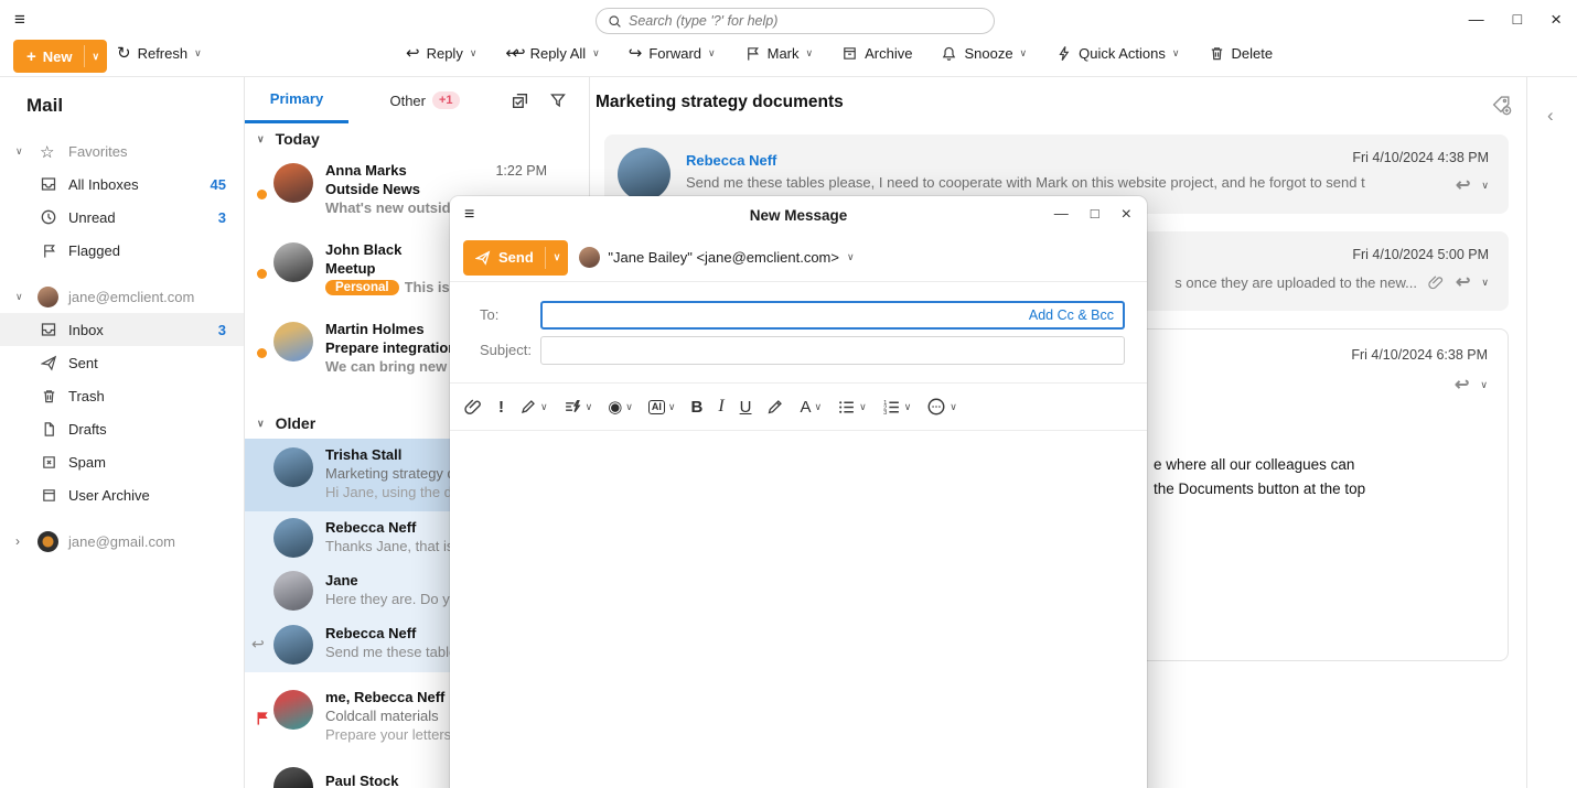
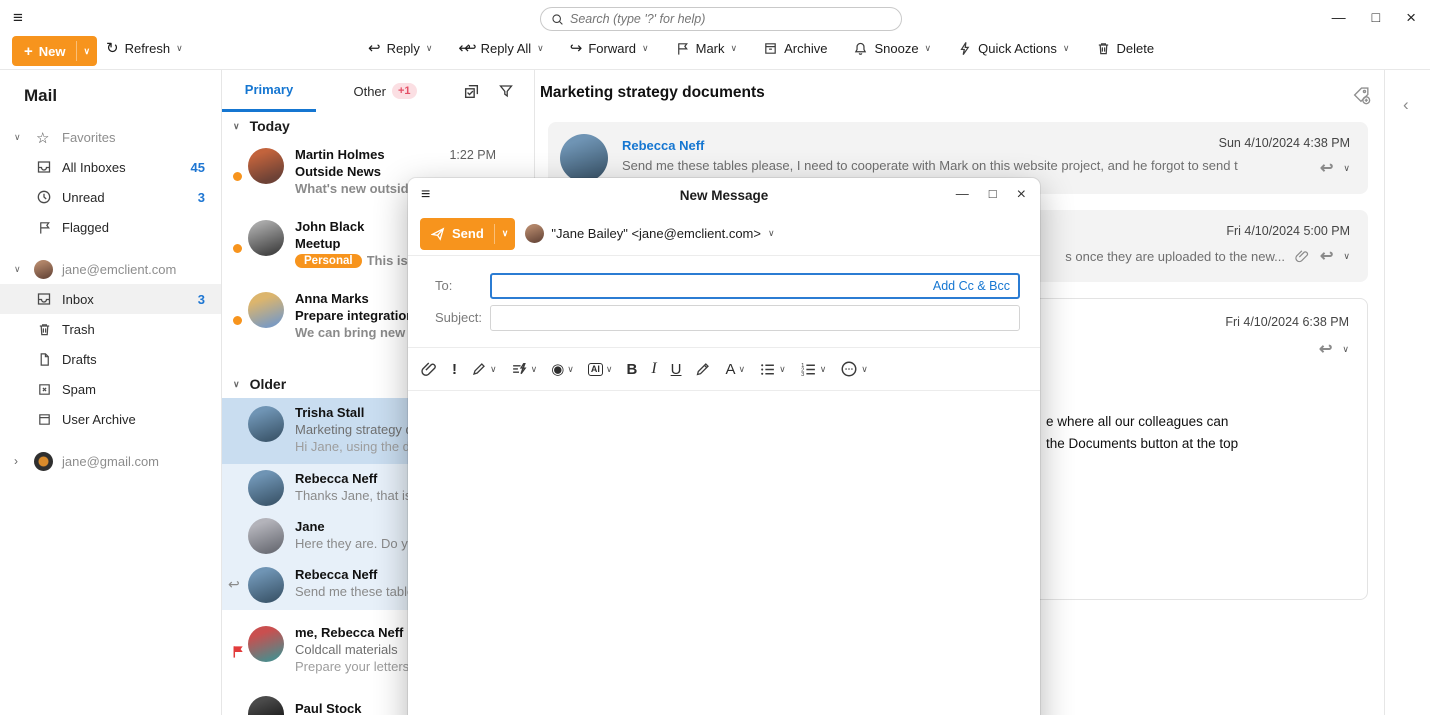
  ≡
  Search (type '?' for help)
  —
  □
  ×
  +
  New
  ∨
  ↻
  Refresh
  ∨
  ↩
  Reply
  ∨
  ↩↩
  Reply All
  ∨
  ↪
  Forward
  ∨
  Mark
  ∨
  Archive
  Snooze
  ∨
  Quick Actions
  ∨
  Delete
  Mail
  ∨
  ☆
  Favorites
  All Inboxes
  45
  Unread
  3
  Flagged
  ∨
  jane@emclient.com
  Inbox
  3
- Sent
  Trash
  Drafts
  Spam
  User Archive
  ›
  jane@gmail.com
  Primary
  Other
  +1
  ∨
  Today
- Anna Marks
+ Martin Holmes
  Outside News
  What's new outsid
  1:22 PM
  John Black
  Meetup
  Personal
  This is
- Martin Holmes
+ Anna Marks
  Prepare integratio
  We can bring new
  ∨
  Older
  Trisha Stall
  Marketing strategy
  Hi Jane, using the d
  Rebecca Neff
  Thanks Jane, that i
  Jane
  Here they are. Do y
  ↩
  Rebecca Neff
  Send me these tabl
  me, Rebecca Neff
  Coldcall materials
  Prepare your letters
  Paul Stock
  Marketing strategy documents
  Rebecca Neff
  Send me these tables please, I need to cooperate with Mark on this website project, and he forgot to send t
- Fri 4/10/2024 4:38 PM
+ Sun 4/10/2024 4:38 PM
  ↩
  ∨
  Fri 4/10/2024 5:00 PM
  s once they are uploaded to the new...
  ↩
  ∨
  Fri 4/10/2024 6:38 PM
  ↩
  ∨
  e where all our colleagues can
  the Documents button at the top
  ‹
  ≡
  New Message
  —
  □
  ×
  Send
  ∨
  "Jane Bailey" <jane@emclient.com>
  ∨
  To:
  Add Cc & Bcc
  Subject:
  !
  ∨
  ∨
  ◉
  ∨
  AI
  ∨
  B
  I
  U
  A
  ∨
  ∨
  ∨
  ∨
